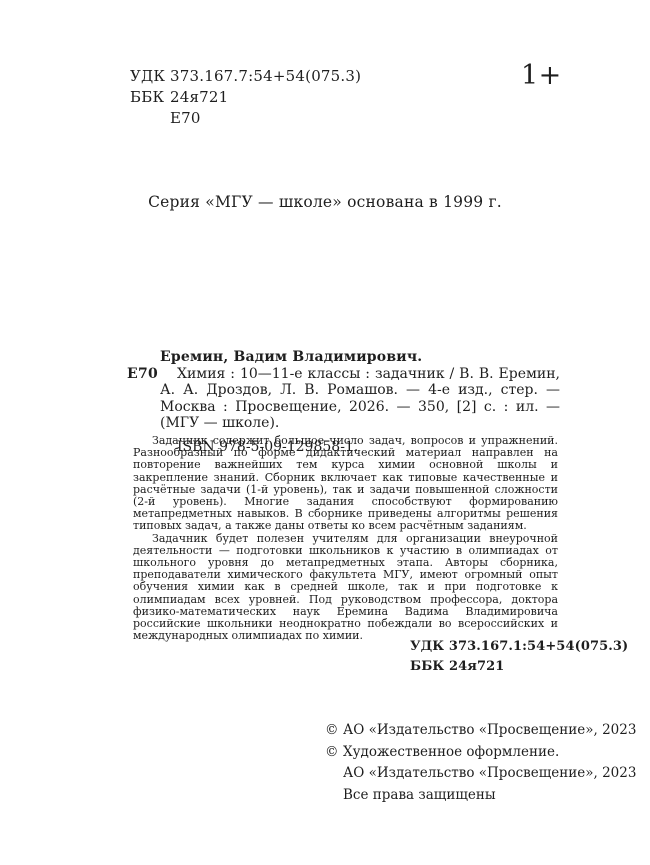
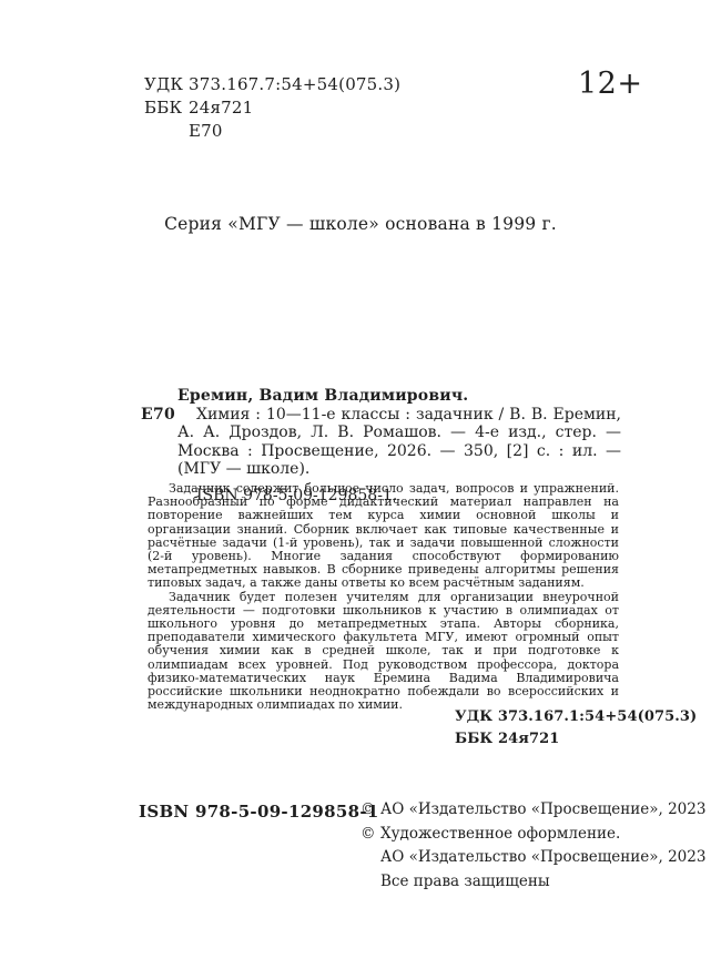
  УДК
  373.167.7:54+54(075.3)
  ББК
  24я721
  Е70
- 1+
+ 12+
  Серия «МГУ — школе» основана в 1999 г.
  Еремин, Вадим Владимирович.
  Е70
  Химия : 10—11-е классы : задачник / В. В. Еремин, А. А. Дроздов, Л. В. Ромашов. — 4-е изд., стер. — Москва : Просвещение, 2026. — 350, [2] с. : ил. — (МГУ — школе).
  ISBN 978-5-09-129858-1.
- Задачник содержит большое число задач, вопросов и упражнений. Разнообразный по форме дидактический материал направлен на повторение важнейших тем курса химии основной школы и закрепление знаний. Сборник включает как типовые качественные и расчётные задачи (1-й уровень), так и задачи повышенной сложности (2-й уровень). Многие задания способствуют формированию метапредметных навыков. В сборнике приведены алгоритмы решения типовых задач, а также даны ответы ко всем расчётным заданиям.
+ Задачник содержит большое число задач, вопросов и упражнений. Разнообразный по форме дидактический материал направлен на повторение важнейших тем курса химии основной школы и организации знаний. Сборник включает как типовые качественные и расчётные задачи (1-й уровень), так и задачи повышенной сложности (2-й уровень). Многие задания способствуют формированию метапредметных навыков. В сборнике приведены алгоритмы решения типовых задач, а также даны ответы ко всем расчётным заданиям.
  Задачник будет полезен учителям для организации внеурочной деятельности — подготовки школьников к участию в олимпиадах от школьного уровня до метапредметных этапа. Авторы сборника, преподаватели химического факультета МГУ, имеют огромный опыт обучения химии как в средней школе, так и при подготовке к олимпиадам всех уровней. Под руководством профессора, доктора физико-математических наук Еремина Вадима Владимировича российские школьники неоднократно побеждали во всероссийских и международных олимпиадах по химии.
  УДК 373.167.1:54+54(075.3)
  ББК 24я721
+ ISBN 978-5-09-129858-1
  ©
  АО «Издательство «Просвещение», 2023
  ©
  Художественное оформление.
  АО «Издательство «Просвещение», 2023
  Все права защищены
